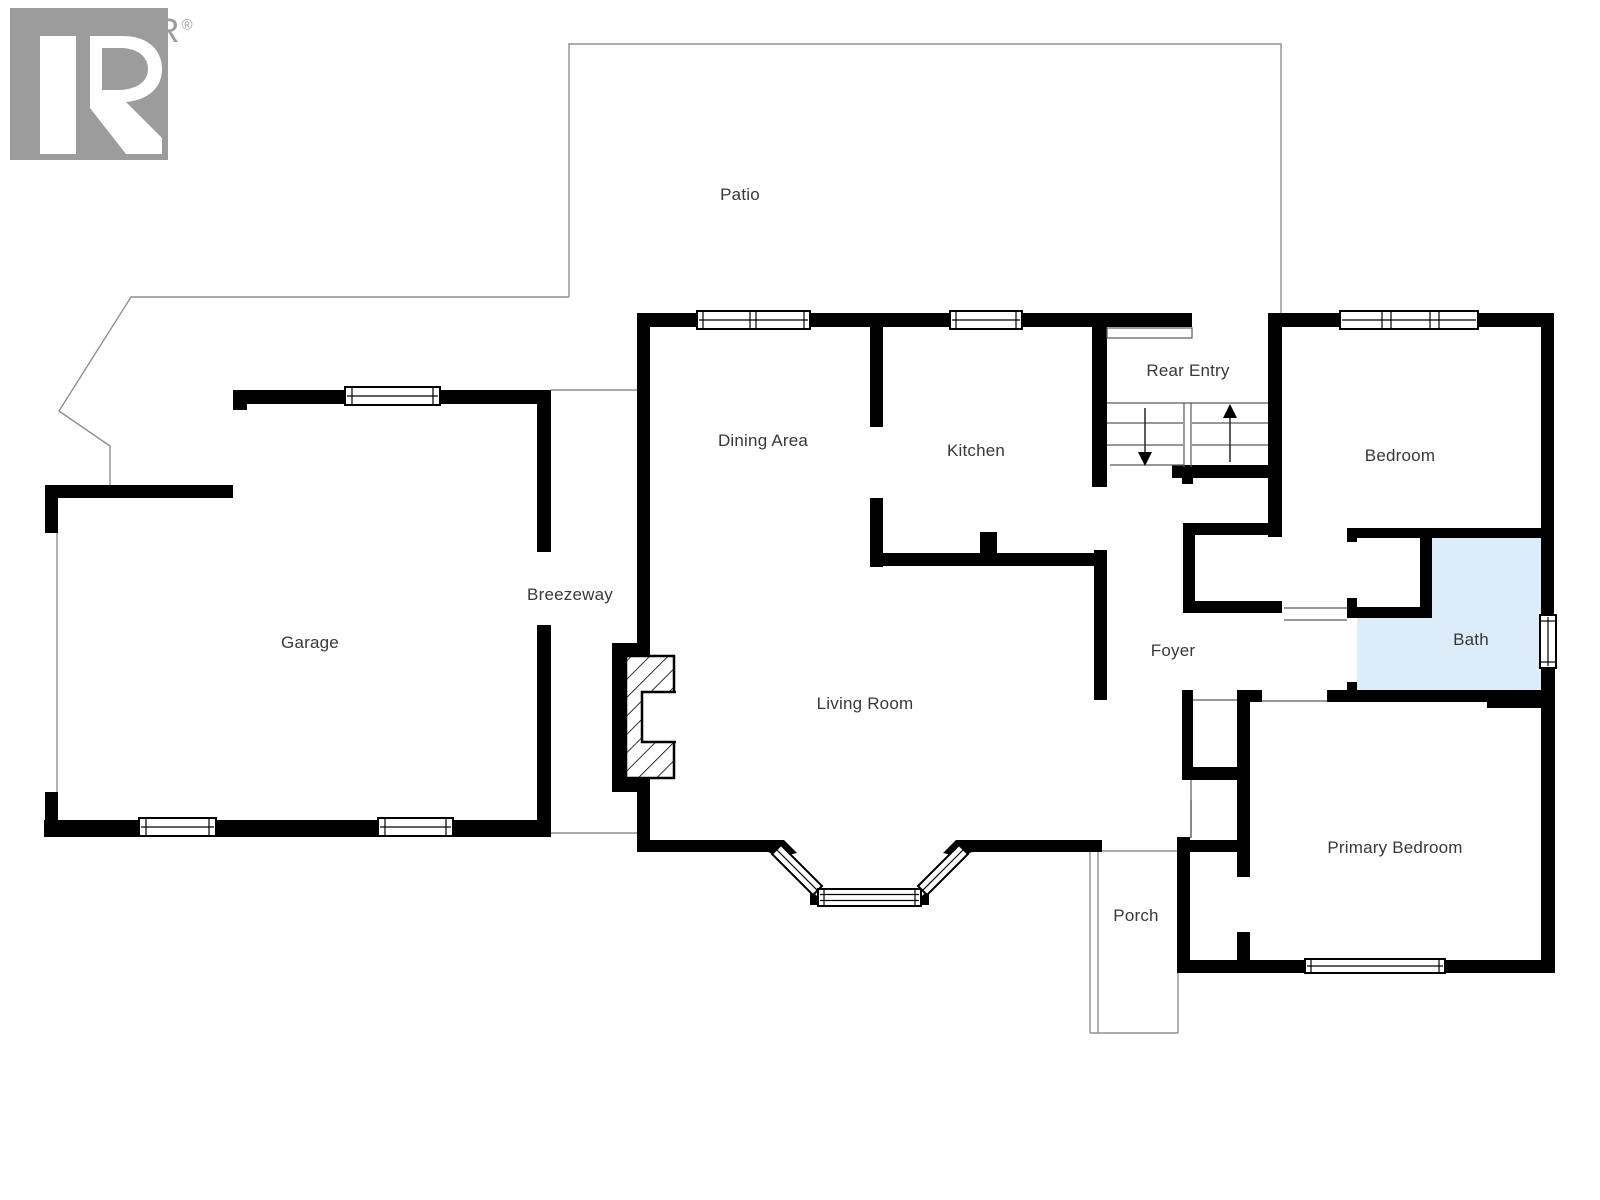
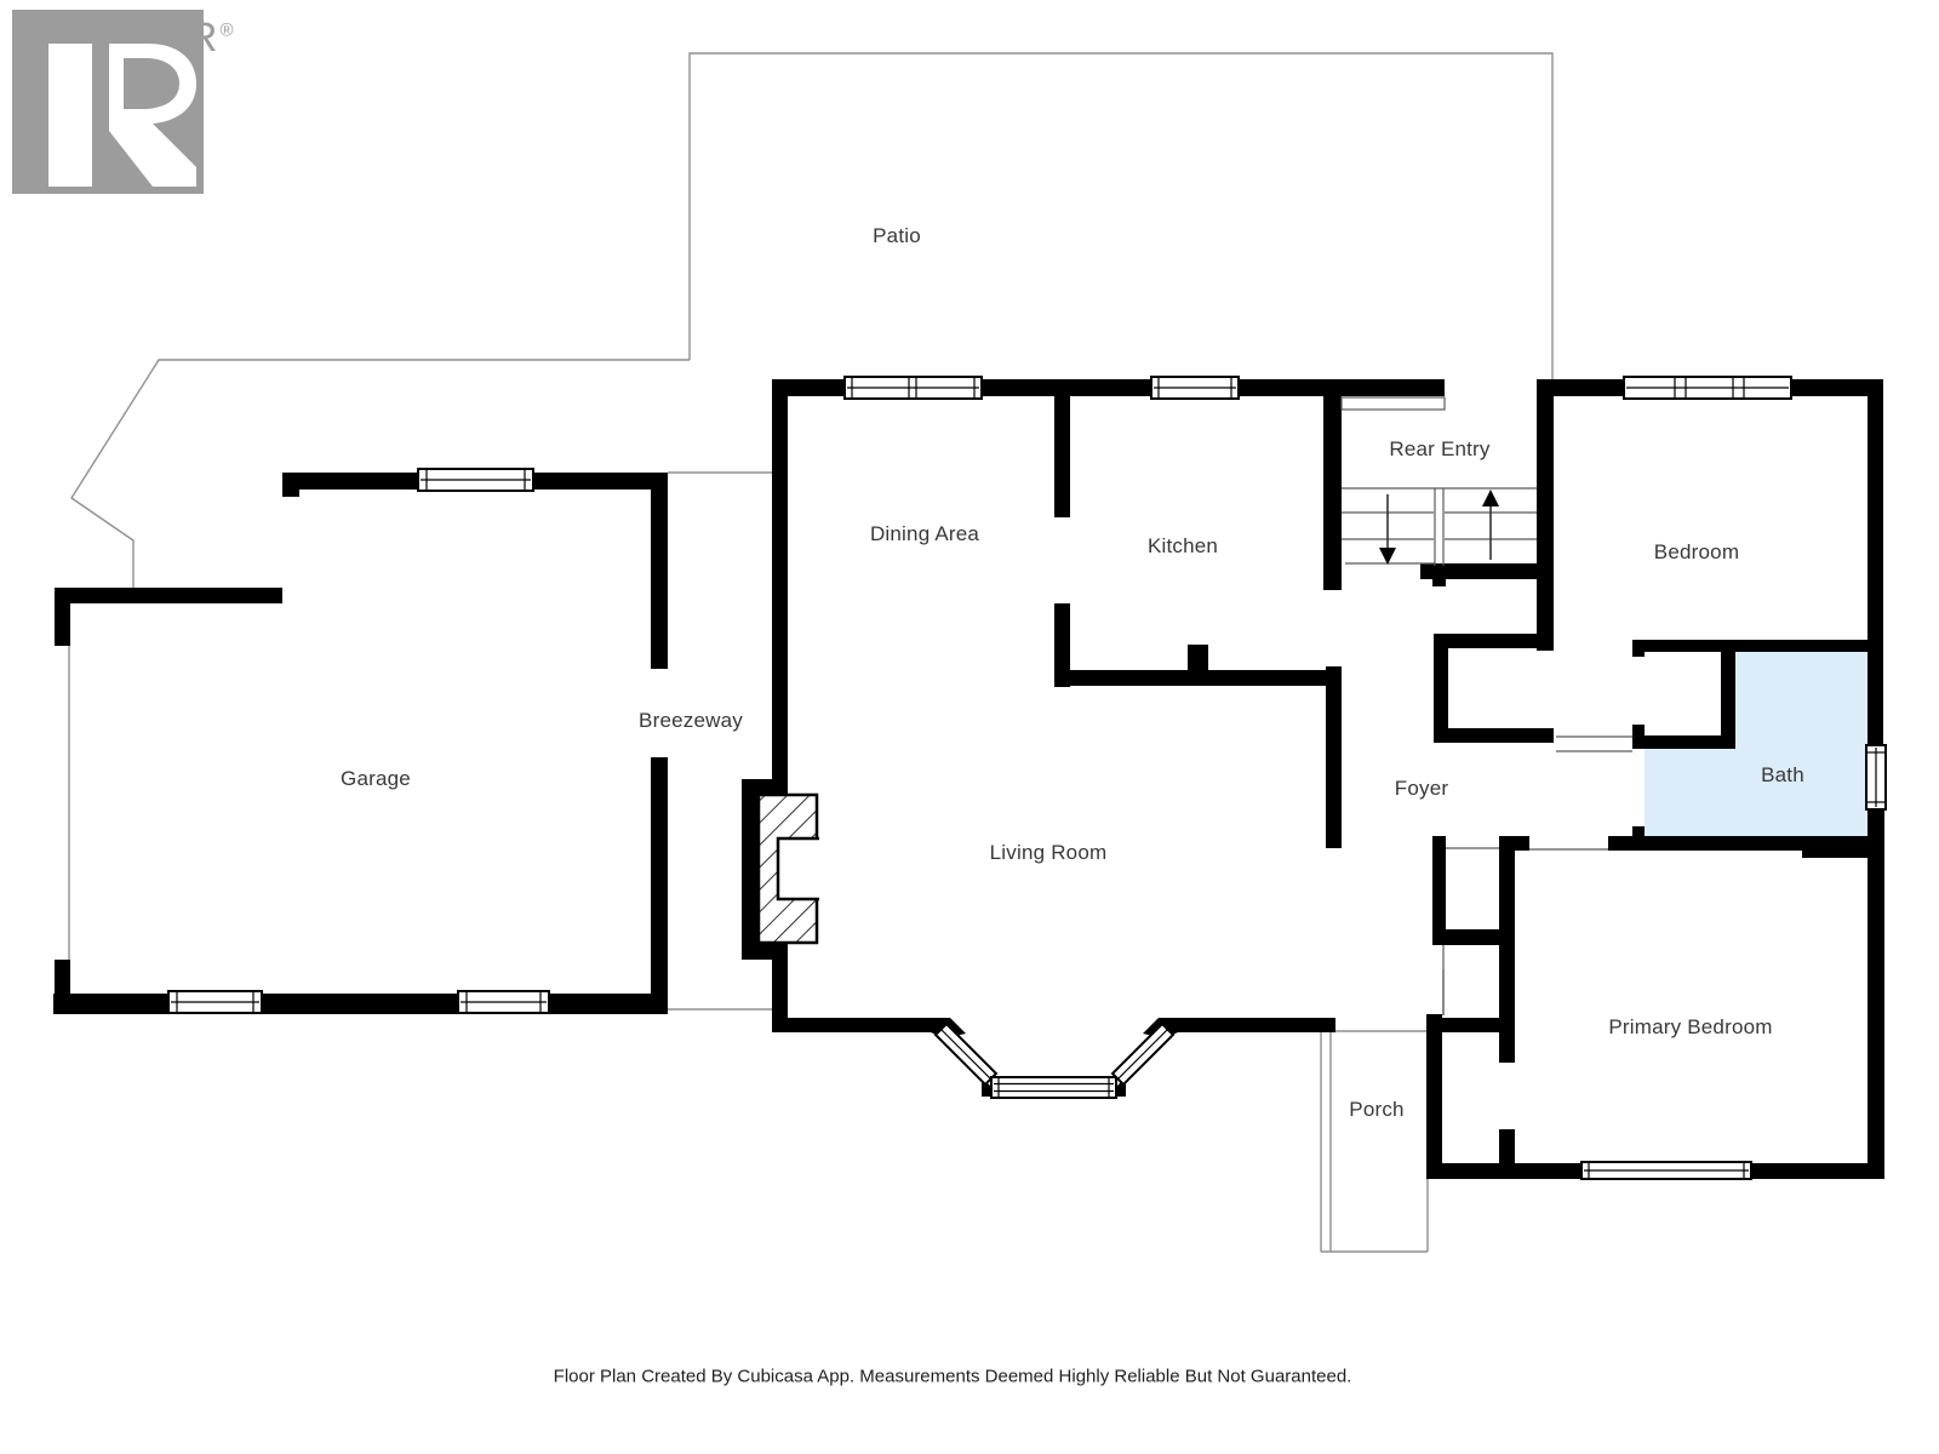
  Patio
  Garage
  Breezeway
  Dining Area
  Kitchen
  Rear Entry
  Bedroom
  Bath
  Foyer
  Living Room
  Porch
  Primary Bedroom
+ Floor Plan Created By Cubicasa App. Measurements Deemed Highly Reliable But Not Guaranteed.
